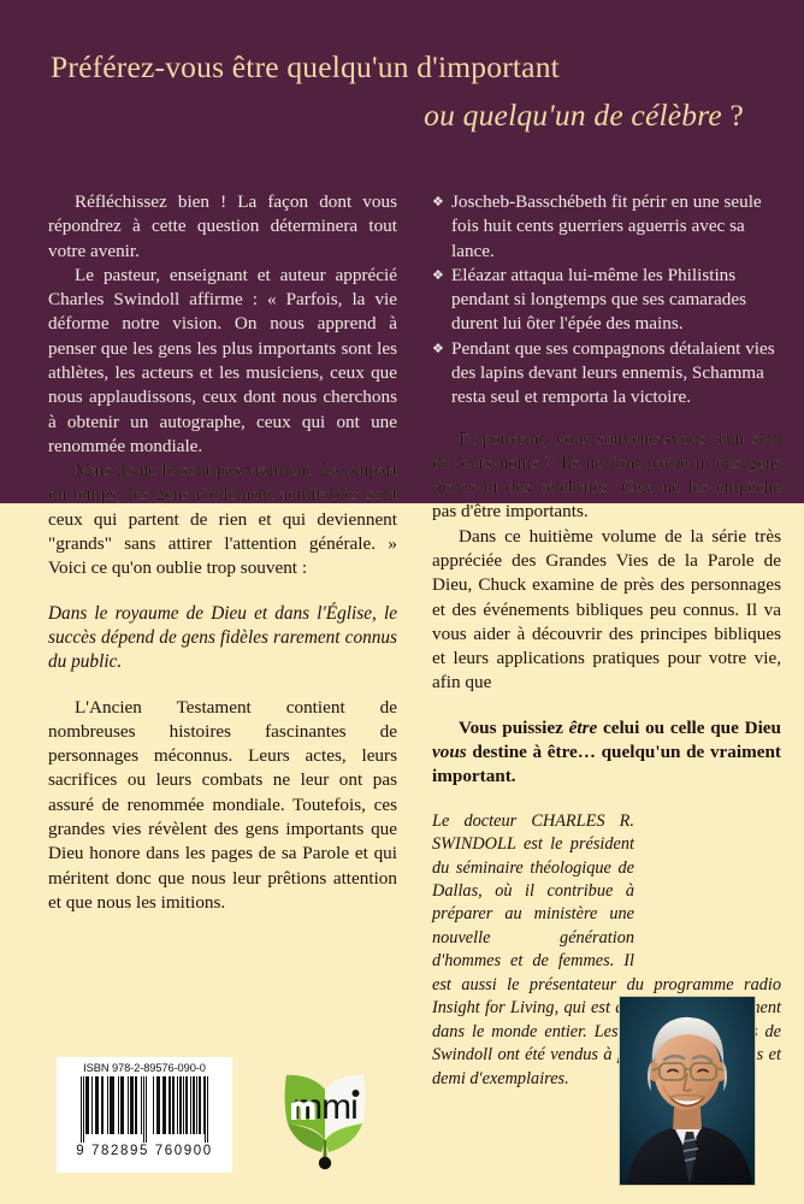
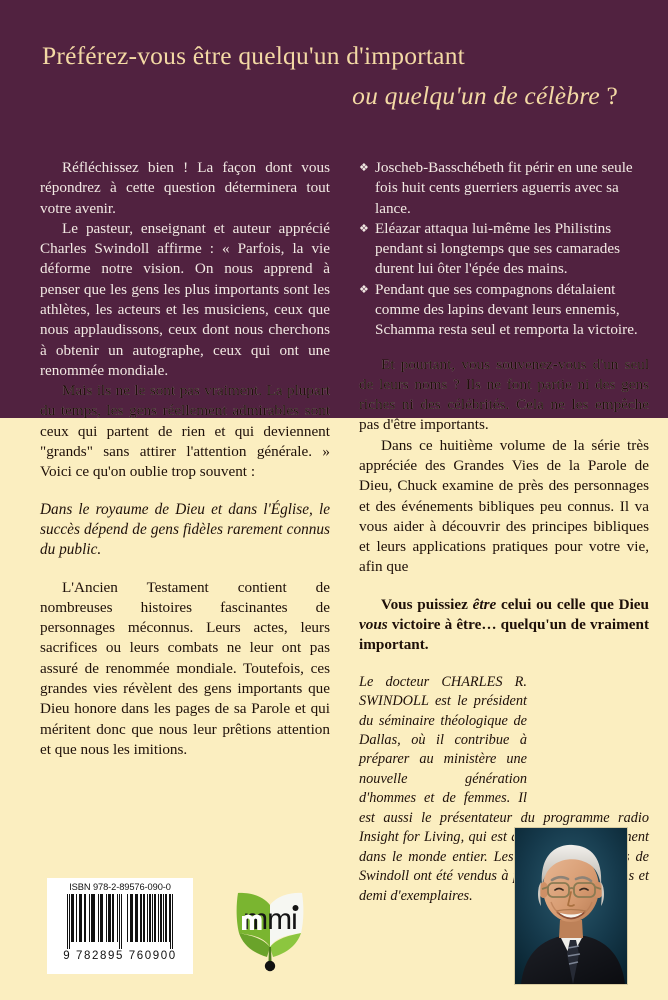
  Préférez-vous être quelqu'un d'important
  ou quelqu'un de célèbre ?
  Réfléchissez bien ! La façon dont vous répondrez à cette question déterminera tout votre avenir.
  Le pasteur, enseignant et auteur apprécié Charles Swindoll affirme : « Parfois, la vie déforme notre vision. On nous apprend à penser que les gens les plus importants sont les athlètes, les acteurs et les musiciens, ceux que nous applaudissons, ceux dont nous cherchons à obtenir un autographe, ceux qui ont une renommée mondiale.
  Mais ils ne le sont pas vraiment. La plupart du temps, les gens réellement admirables sont ceux qui partent de rien et qui deviennent "grands" sans attirer l'attention générale. » Voici ce qu'on oublie trop souvent :
  Dans le royaume de Dieu et dans l'Église, le succès dépend de gens fidèles rarement connus du public.
  L'Ancien Testament contient de nombreuses histoires fascinantes de personnages méconnus. Leurs actes, leurs sacrifices ou leurs combats ne leur ont pas assuré de renommée mondiale. Toutefois, ces grandes vies révèlent des gens importants que Dieu honore dans les pages de sa Parole et qui méritent donc que nous leur prêtions attention et que nous les imitions.
  ❖
  Joscheb-Basschébeth fit périr en une seule fois huit cents guerriers aguerris avec sa lance.
  ❖
  Eléazar attaqua lui-même les Philistins pendant si longtemps que ses camarades durent lui ôter l'épée des mains.
  ❖
- Pendant que ses compagnons détalaient vies des lapins devant leurs ennemis, Schamma resta seul et remporta la victoire.
+ Pendant que ses compagnons détalaient comme des lapins devant leurs ennemis, Schamma resta seul et remporta la victoire.
  Et pourtant, vous souvenez-vous d'un seul de leurs noms ? Ils ne font partie ni des gens riches ni des célébrités. Cela ne les empêche pas d'être importants.
  Dans ce huitième volume de la série très appréciée des Grandes Vies de la Parole de Dieu, Chuck examine de près des personnages et des événements bibliques peu connus. Il va vous aider à découvrir des principes bibliques et leurs applications pratiques pour votre vie, afin que
- Vous puissiez être celui ou celle que Dieu vous destine à être… quelqu'un de vraiment important.
+ Vous puissiez être celui ou celle que Dieu vous victoire à être… quelqu'un de vraiment important.
  Le docteur CHARLES R. SWINDOLL est le président du séminaire théologique de Dallas, où il contribue à préparer au ministère une nouvelle génération d'hommes et de femmes. Il est aussi le présentateur du programme radio Insight for Living, qui estent dans le monde entier. Les de Swindoll ont été vendus às et demi d'exemplaires.
  ISBN 978-2-89576-090-0
  9 782895 760900
  mmi
  Et pourtant, vous souvenez-vous d'un seul de leurs noms ? Ils ne font partie ni des gens riches ni des célébrités. Cela ne les empêche
